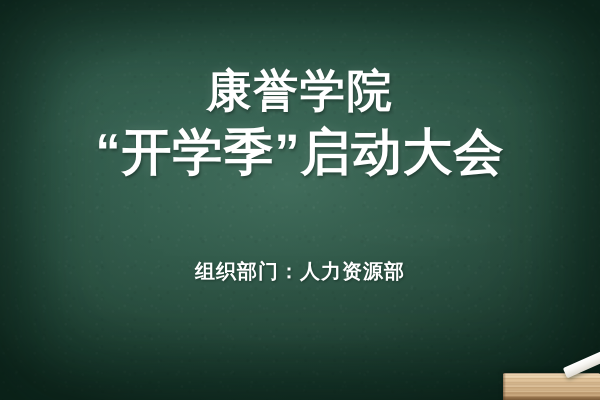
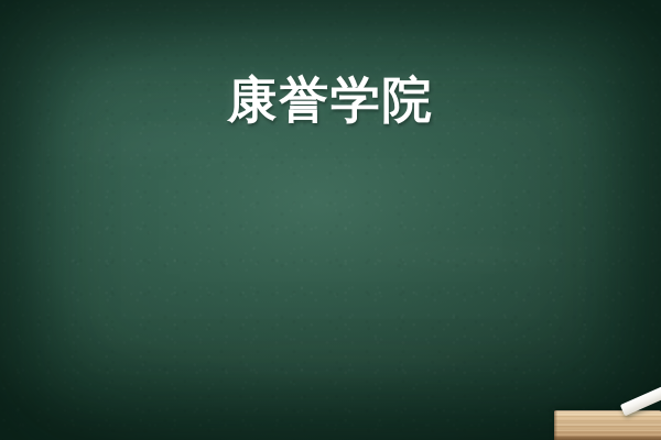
  康誉学院
- “开学季”启动大会
- 组织部门：人力资源部
